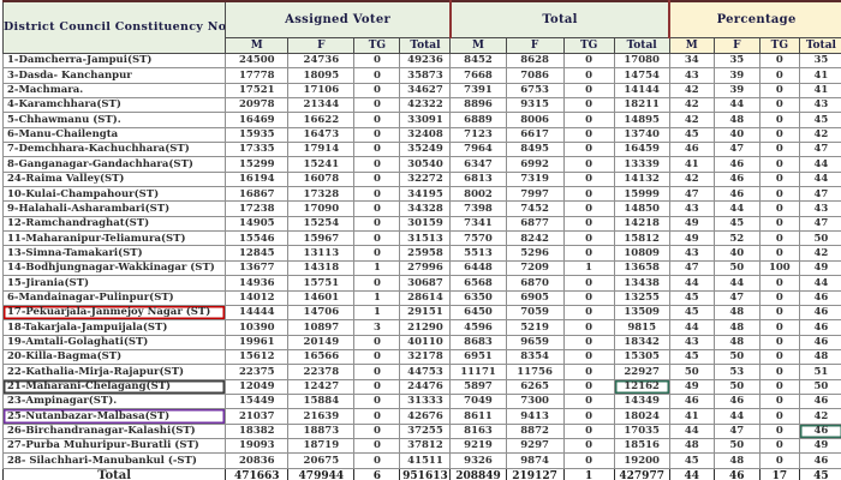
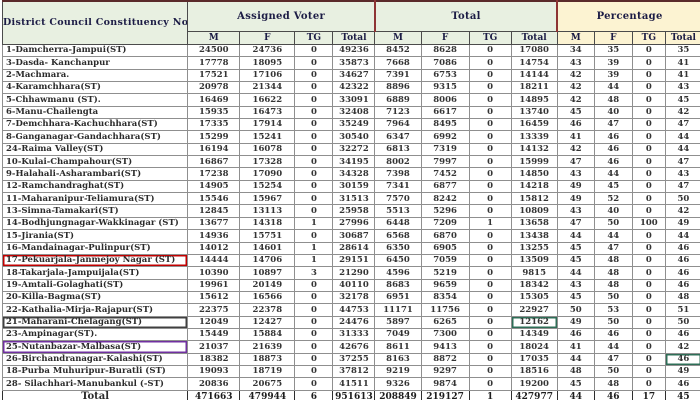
  District Council Constituency No	Assigned Voter	Total	Percentage
  M	F	TG	Total	M	F	TG	Total	M	F	TG	Total
  1-Damcherra-Jampui(ST)	24500	24736	0	49236	8452	8628	0	17080	34	35	0	35
  3-Dasda- Kanchanpur	17778	18095	0	35873	7668	7086	0	14754	43	39	0	41
  2-Machmara.	17521	17106	0	34627	7391	6753	0	14144	42	39	0	41
  4-Karamchhara(ST)	20978	21344	0	42322	8896	9315	0	18211	42	44	0	43
  5-Chhawmanu (ST).	16469	16622	0	33091	6889	8006	0	14895	42	48	0	45
  6-Manu-Chailengta	15935	16473	0	32408	7123	6617	0	13740	45	40	0	42
  7-Demchhara-Kachuchhara(ST)	17335	17914	0	35249	7964	8495	0	16459	46	47	0	47
  8-Ganganagar-Gandachhara(ST)	15299	15241	0	30540	6347	6992	0	13339	41	46	0	44
  24-Raima Valley(ST)	16194	16078	0	32272	6813	7319	0	14132	42	46	0	44
  10-Kulai-Champahour(ST)	16867	17328	0	34195	8002	7997	0	15999	47	46	0	47
  9-Halahali-Asharambari(ST)	17238	17090	0	34328	7398	7452	0	14850	43	44	0	43
  12-Ramchandraghat(ST)	14905	15254	0	30159	7341	6877	0	14218	49	45	0	47
  11-Maharanipur-Teliamura(ST)	15546	15967	0	31513	7570	8242	0	15812	49	52	0	50
  13-Simna-Tamakari(ST)	12845	13113	0	25958	5513	5296	0	10809	43	40	0	42
  14-Bodhjungnagar-Wakkinagar (ST)	13677	14318	1	27996	6448	7209	1	13658	47	50	100	49
  15-Jirania(ST)	14936	15751	0	30687	6568	6870	0	13438	44	44	0	44
- 6-Mandainagar-Pulinpur(ST)	14012	14601	1	28614	6350	6905	0	13255	45	47	0	46
+ 16-Mandainagar-Pulinpur(ST)	14012	14601	1	28614	6350	6905	0	13255	45	47	0	46
  17-Pekuarjala-Janmejoy Nagar (ST)	14444	14706	1	29151	6450	7059	0	13509	45	48	0	46
  18-Takarjala-Jampuijala(ST)	10390	10897	3	21290	4596	5219	0	9815	44	48	0	46
  19-Amtali-Golaghati(ST)	19961	20149	0	40110	8683	9659	0	18342	43	48	0	46
  20-Killa-Bagma(ST)	15612	16566	0	32178	6951	8354	0	15305	45	50	0	48
  22-Kathalia-Mirja-Rajapur(ST)	22375	22378	0	44753	11171	11756	0	22927	50	53	0	51
  21-Maharani-Chelagang(ST)	12049	12427	0	24476	5897	6265	0	12162	49	50	0	50
  23-Ampinagar(ST).	15449	15884	0	31333	7049	7300	0	14349	46	46	0	46
  25-Nutanbazar-Malbasa(ST)	21037	21639	0	42676	8611	9413	0	18024	41	44	0	42
  26-Birchandranagar-Kalashi(ST)	18382	18873	0	37255	8163	8872	0	17035	44	47	0	46
- 27-Purba Muhuripur-Buratli (ST)	19093	18719	0	37812	9219	9297	0	18516	48	50	0	49
+ 18-Purba Muhuripur-Buratli (ST)	19093	18719	0	37812	9219	9297	0	18516	48	50	0	49
  28- Silachhari-Manubankul (-ST)	20836	20675	0	41511	9326	9874	0	19200	45	48	0	46
  Total	471663	479944	6	951613	208849	219127	1	427977	44	46	17	45
